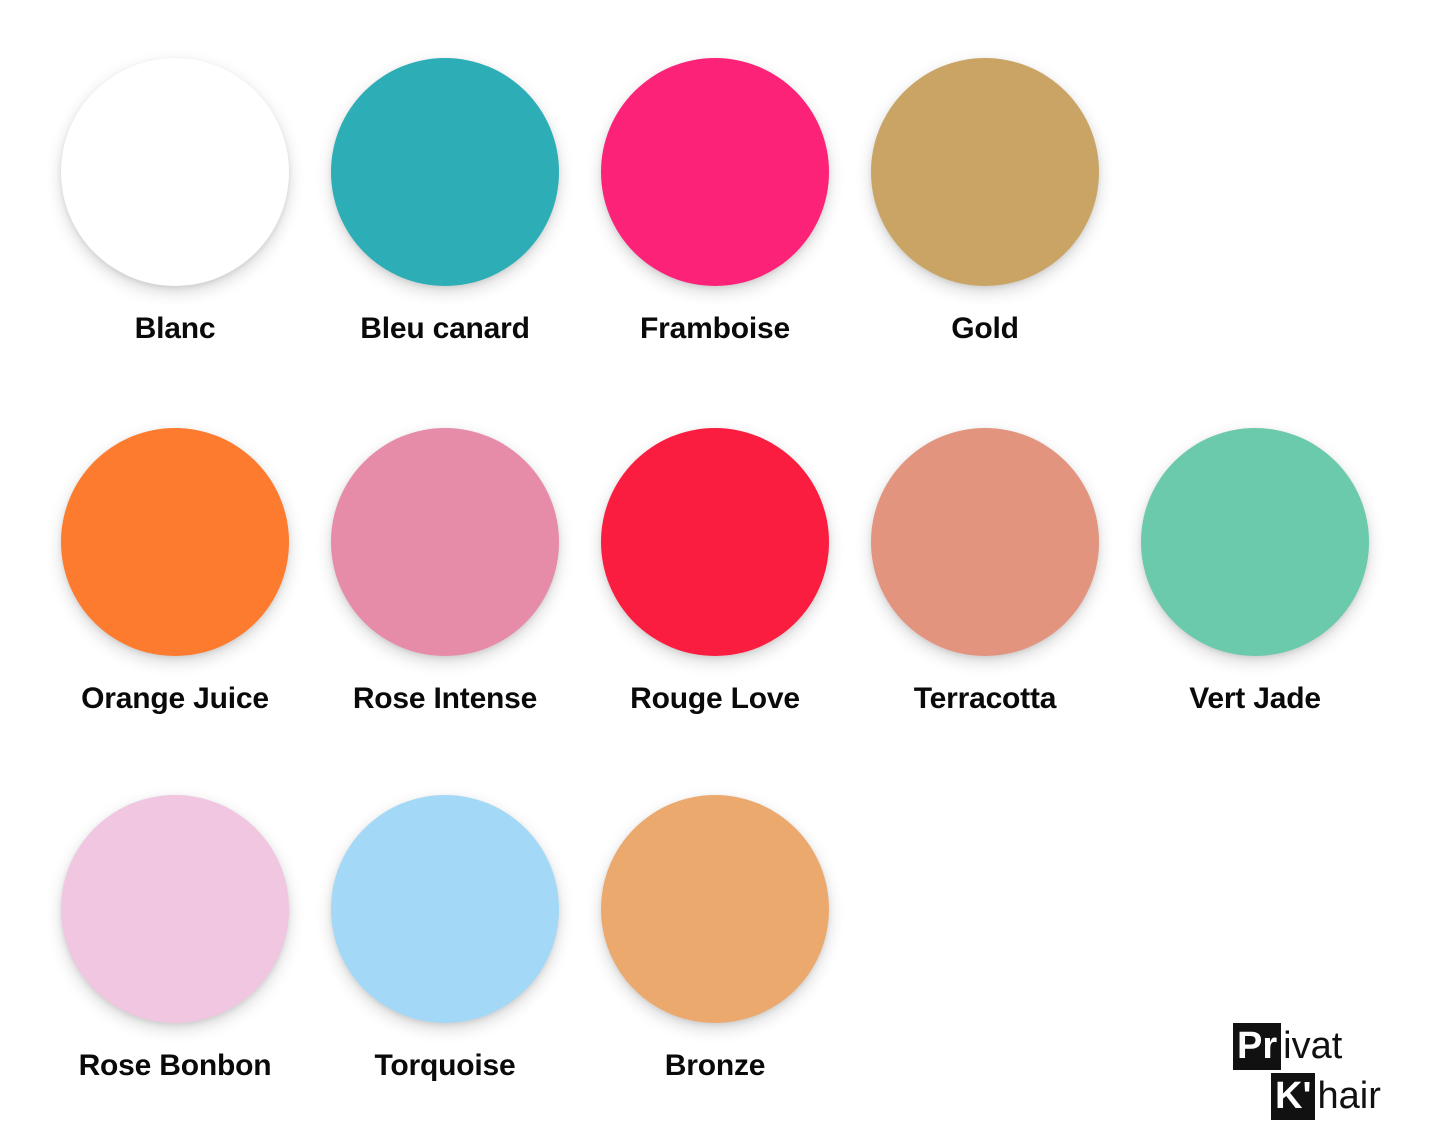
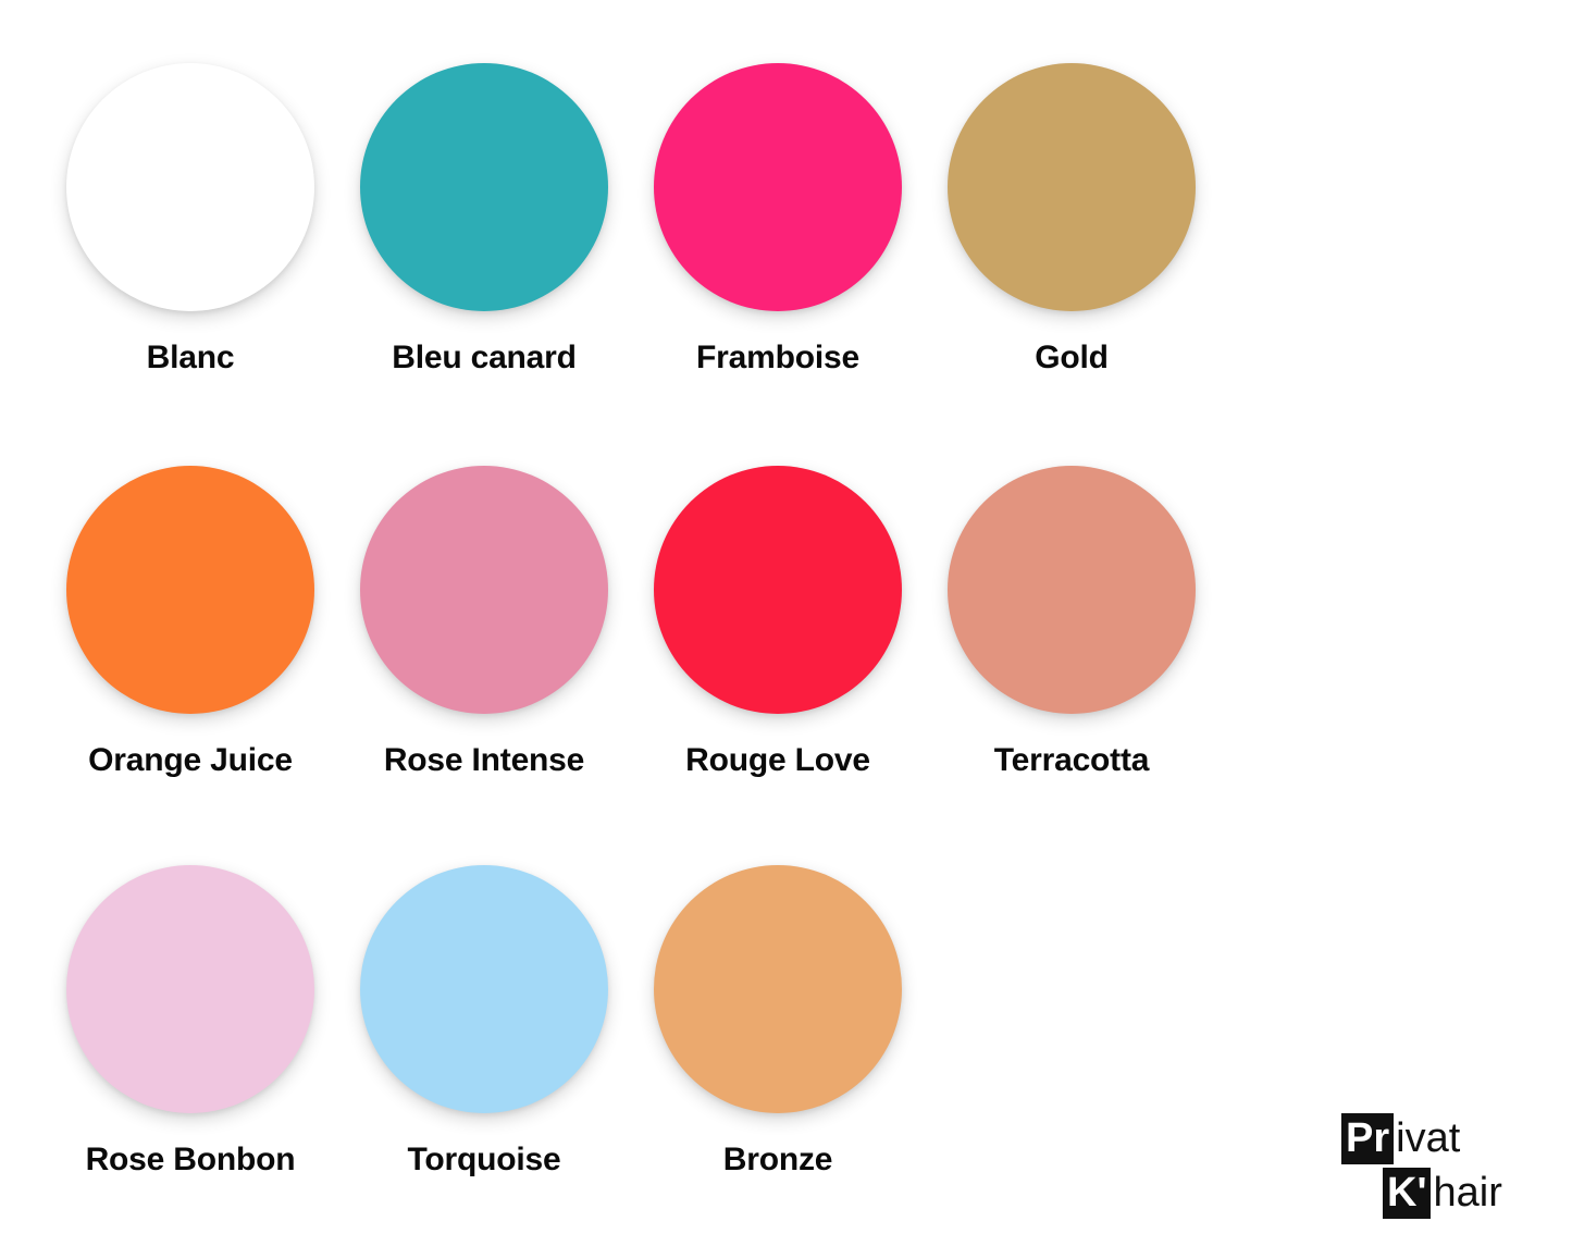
  Blanc
  Bleu canard
  Framboise
  Gold
  Orange Juice
  Rose Intense
  Rouge Love
  Terracotta
- Vert Jade
  Rose Bonbon
  Torquoise
  Bronze
  Pr
  ivat
  K'
  hair
